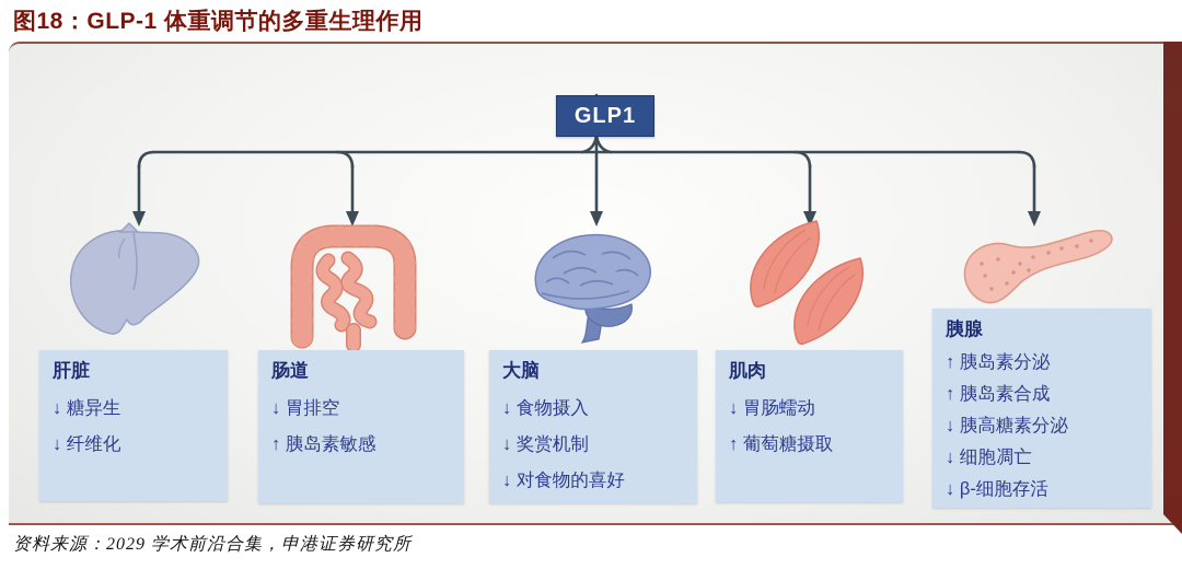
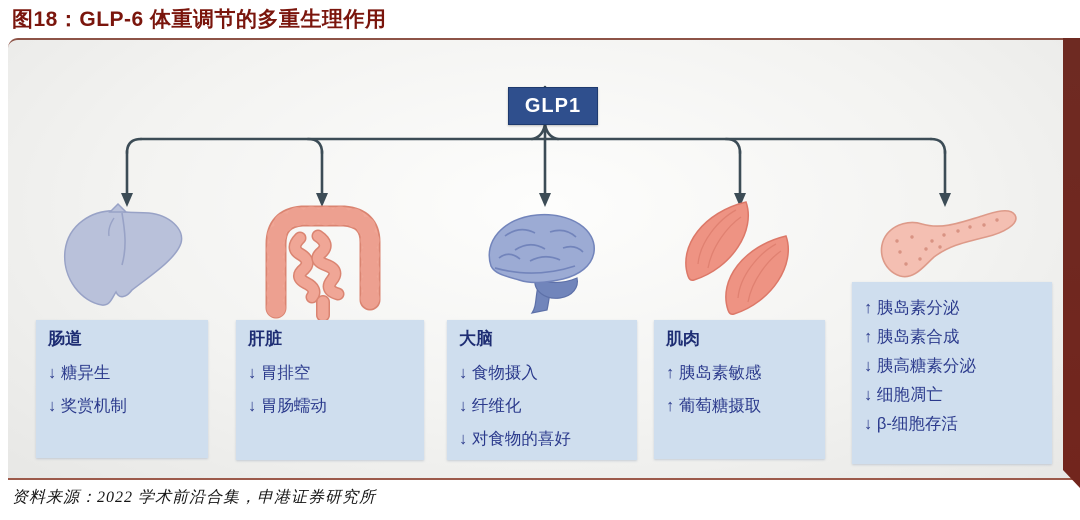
- 图18：GLP-1 体重调节的多重生理作用
+ 图18：GLP-6 体重调节的多重生理作用
  GLP1
- 肝脏
+ 肠道
  ↓ 糖异生
- ↓ 纤维化
+ ↓ 奖赏机制
- 肠道
+ 肝脏
  ↓ 胃排空
- ↑ 胰岛素敏感
+ ↓ 胃肠蠕动
  大脑
  ↓ 食物摄入
- ↓ 奖赏机制
+ ↓ 纤维化
  ↓ 对食物的喜好
  肌肉
- ↓ 胃肠蠕动
+ ↑ 胰岛素敏感
  ↑ 葡萄糖摄取
- 胰腺
  ↑ 胰岛素分泌
  ↑ 胰岛素合成
  ↓ 胰高糖素分泌
  ↓ 细胞凋亡
  ↓ β-细胞存活
- 资料来源：2029 学术前沿合集，申港证券研究所
+ 资料来源：2022 学术前沿合集，申港证券研究所
